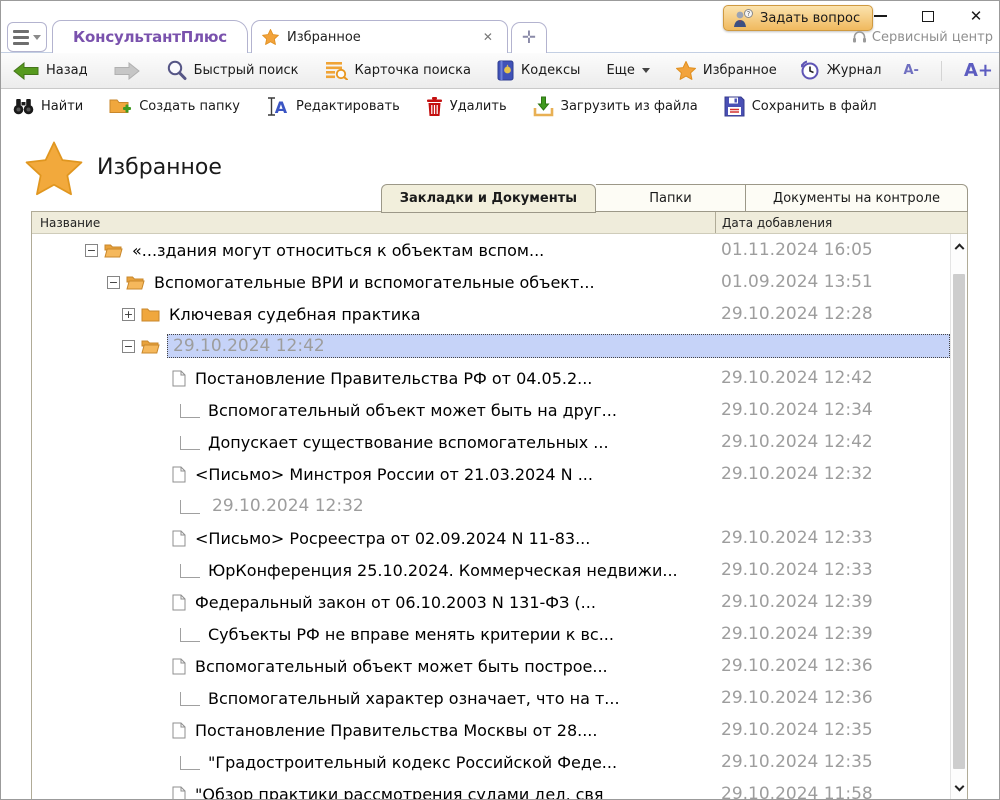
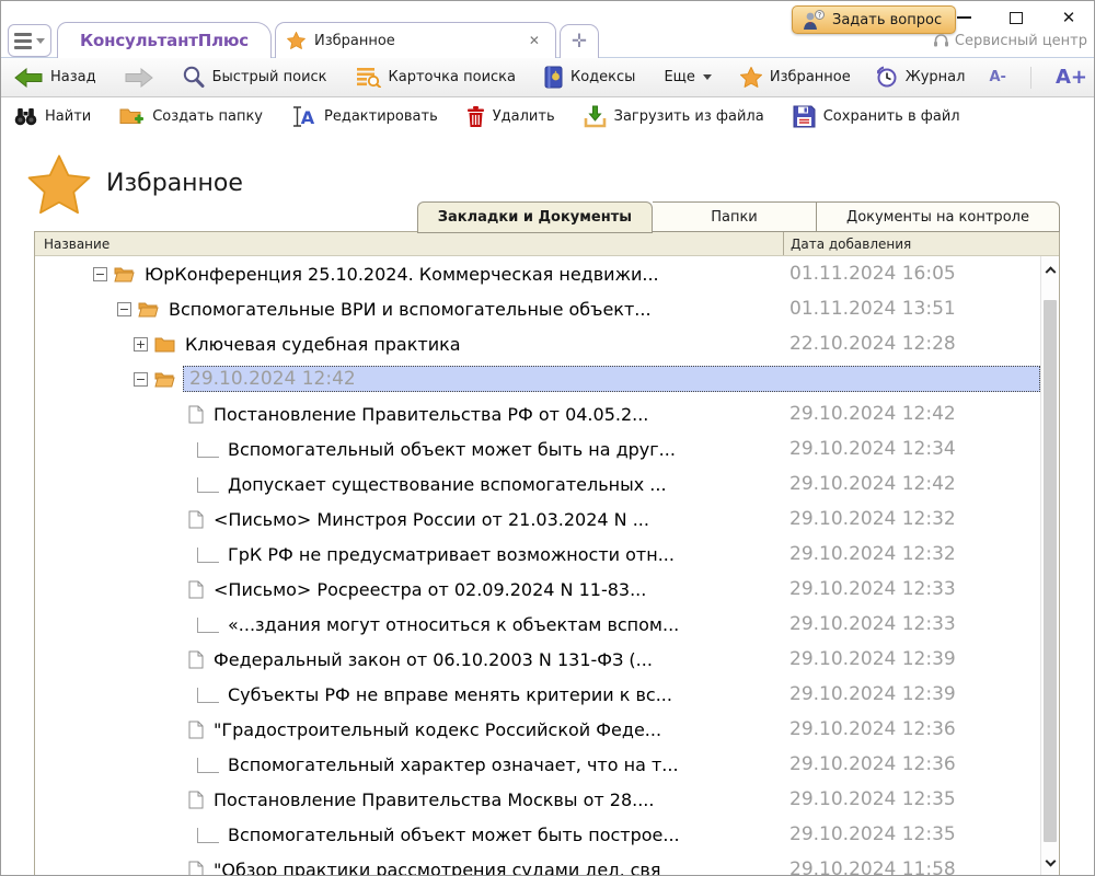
  КонсультантПлюс
  Избранное
  ✕
  ✛
  ?
  Задать вопрос
  ✕
  Сервисный центр
  Назад
  Быстрый поиск
  Карточка поиска
  Кодексы
  Еще
  Избранное
  Журнал
  А-
  А+
  Найти
  Создать папку
  A
  Редактировать
  Удалить
  Загрузить из файла
  Сохранить в файл
  Избранное
  Закладки и Документы
  Папки
  Документы на контроле
  Название
  Дата добавления
  −
- «...здания могут относиться к объектам вспом...
+ ЮрКонференция 25.10.2024. Коммерческая недвижи...
  01.11.2024 16:05
  −
  Вспомогательные ВРИ и вспомогательные объект...
- 01.09.2024 13:51
+ 01.11.2024 13:51
  +
  Ключевая судебная практика
- 29.10.2024 12:28
+ 22.10.2024 12:28
  −
  29.10.2024 12:42
  Постановление Правительства РФ от 04.05.2...
  29.10.2024 12:42
  Вспомогательный объект может быть на друг...
  29.10.2024 12:34
  Допускает существование вспомогательных ...
  29.10.2024 12:42
  <Письмо> Минстроя России от 21.03.2024 N ...
  29.10.2024 12:32
+ ГрК РФ не предусматривает возможности отн...
  29.10.2024 12:32
  <Письмо> Росреестра от 02.09.2024 N 11-83...
  29.10.2024 12:33
- ЮрКонференция 25.10.2024. Коммерческая недвижи...
+ «...здания могут относиться к объектам вспом...
  29.10.2024 12:33
  Федеральный закон от 06.10.2003 N 131-ФЗ (...
  29.10.2024 12:39
  Субъекты РФ не вправе менять критерии к вс...
  29.10.2024 12:39
- Вспомогательный объект может быть построе...
+ "Градостроительный кодекс Российской Феде...
  29.10.2024 12:36
  Вспомогательный характер означает, что на т...
  29.10.2024 12:36
  Постановление Правительства Москвы от 28....
  29.10.2024 12:35
- "Градостроительный кодекс Российской Феде...
+ Вспомогательный объект может быть построе...
  29.10.2024 12:35
  "Обзор практики рассмотрения судами дел, свя
  29.10.2024 11:58
